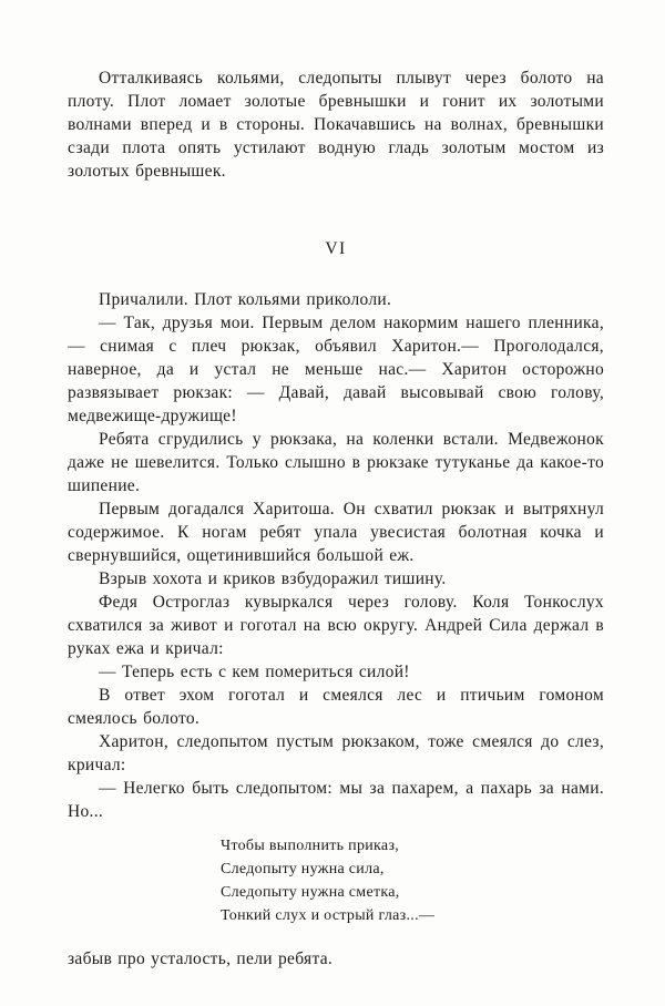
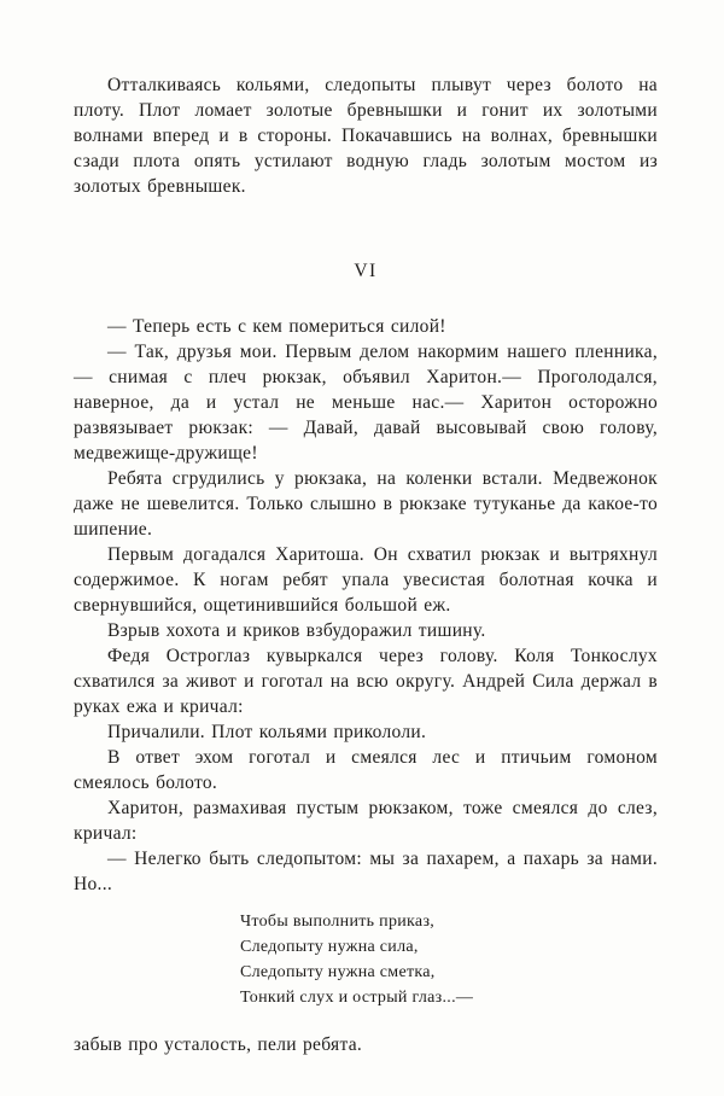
  Отталкиваясь кольями, следопыты плывут через болото на плоту. Плот ломает золотые бревнышки и гонит их золотыми волнами вперед и в стороны. Покачавшись на волнах, бревнышки сзади плота опять устилают водную гладь золотым мостом из золотых бревнышек.
  VI
- Причалили. Плот кольями прикололи.
+ — Теперь есть с кем помериться силой!
  — Так, друзья мои. Первым делом накормим нашего пленника,— снимая с плеч рюкзак, объявил Харитон.— Проголодался, наверное, да и устал не меньше нас.— Харитон осторожно развязывает рюкзак: — Давай, давай высовывай свою голову, медвежище-дружище!
  Ребята сгрудились у рюкзака, на коленки встали. Медвежонок даже не шевелится. Только слышно в рюкзаке тутуканье да какое-то шипение.
  Первым догадался Харитоша. Он схватил рюкзак и вытряхнул содержимое. К ногам ребят упала увесистая болотная кочка и свернувшийся, ощетинившийся большой еж.
  Взрыв хохота и криков взбудоражил тишину.
  Федя Остроглаз кувыркался через голову. Коля Тонкослух схватился за живот и гоготал на всю округу. Андрей Сила держал в руках ежа и кричал:
- — Теперь есть с кем помериться силой!
+ Причалили. Плот кольями прикололи.
  В ответ эхом гоготал и смеялся лес и птичьим гомоном смеялось болото.
- Харитон, следопытом пустым рюкзаком, тоже смеялся до слез, кричал:
+ Харитон, размахивая пустым рюкзаком, тоже смеялся до слез, кричал:
  — Нелегко быть следопытом: мы за пахарем, а пахарь за нами. Но...
  Чтобы выполнить приказ,
  Следопыту нужна сила,
  Следопыту нужна сметка,
  Тонкий слух и острый глаз...—
  забыв про усталость, пели ребята.
